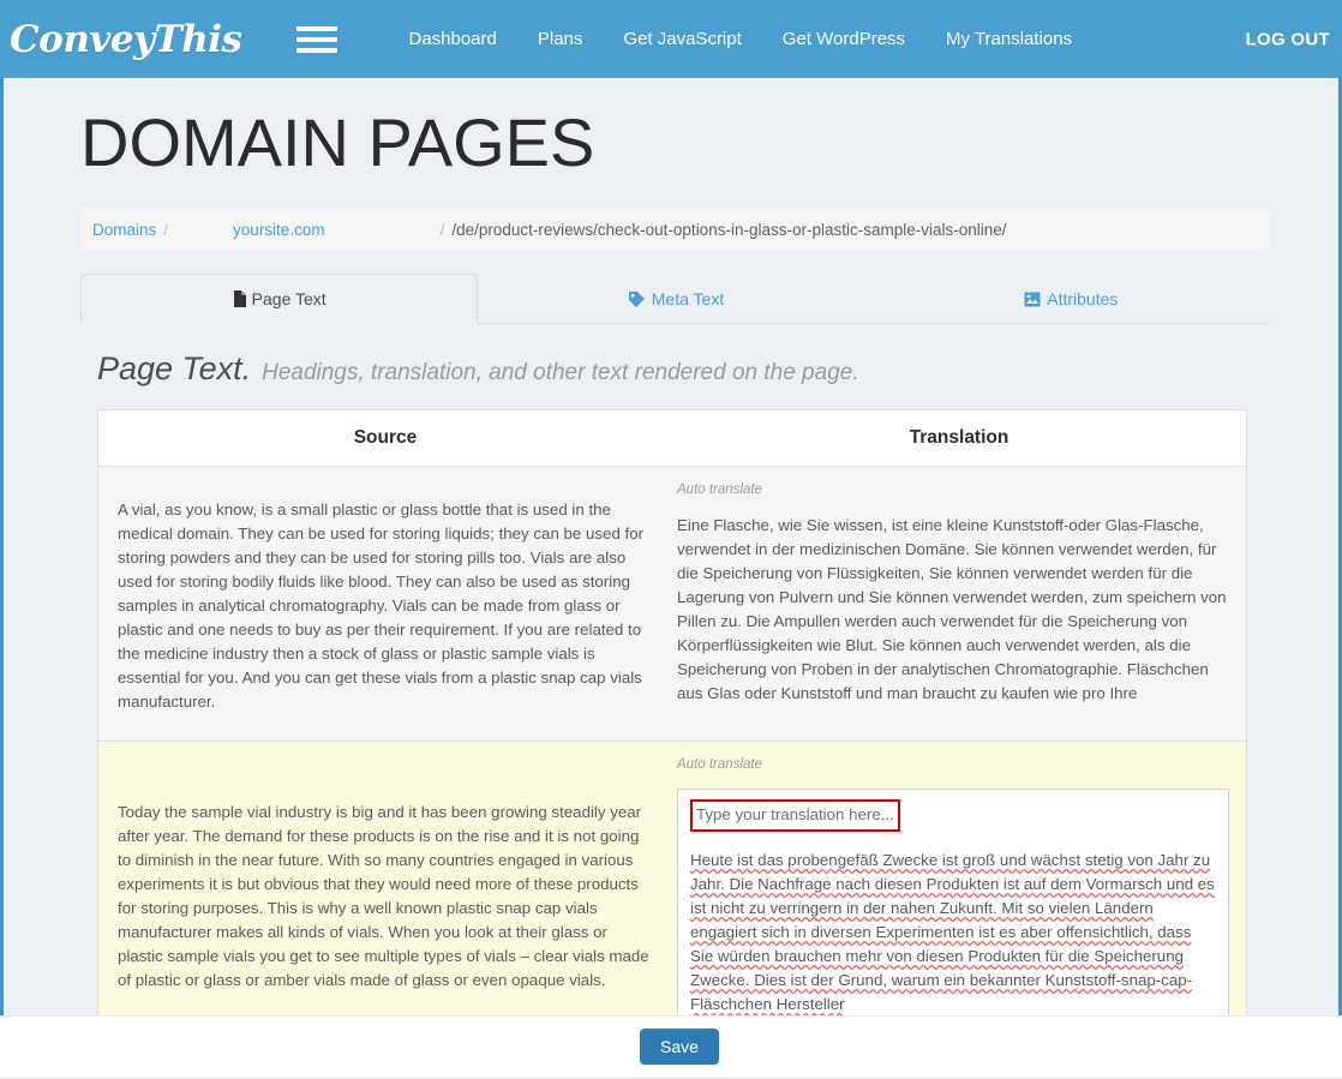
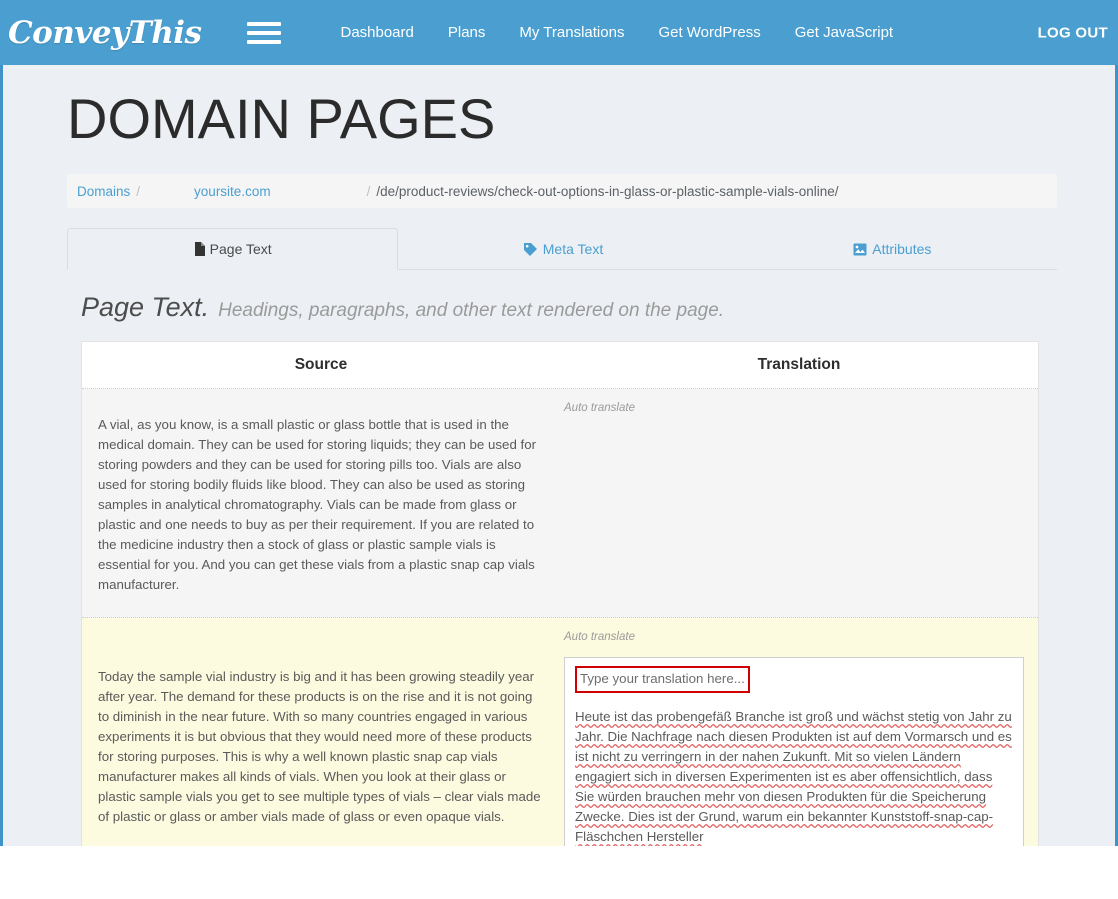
  ConveyThis
  Dashboard
  Plans
- Get JavaScript
+ My Translations
  Get WordPress
- My Translations
+ Get JavaScript
  LOG OUT
  DOMAIN PAGES
  Domains
  /
  yoursite.com
  /
  /de/product-reviews/check-out-options-in-glass-or-plastic-sample-vials-online/
  Page Text
  Meta Text
  Attributes
  Page Text.
- Headings, translation, and other text rendered on the page.
+ Headings, paragraphs, and other text rendered on the page.
  Source
  Translation
  A vial, as you know, is a small plastic or glass bottle that is used in the medical domain. They can be used for storing liquids; they can be used for storing powders and they can be used for storing pills too. Vials are also used for storing bodily fluids like blood. They can also be used as storing samples in analytical chromatography. Vials can be made from glass or plastic and one needs to buy as per their requirement. If you are related to the medicine industry then a stock of glass or plastic sample vials is essential for you. And you can get these vials from a plastic snap cap vials manufacturer.
  Auto translate
- Eine Flasche, wie Sie wissen, ist eine kleine Kunststoff-oder Glas-Flasche, verwendet in der medizinischen Domäne. Sie können verwendet werden, für die Speicherung von Flüssigkeiten, Sie können verwendet werden für die Lagerung von Pulvern und Sie können verwendet werden, zum speichern von Pillen zu. Die Ampullen werden auch verwendet für die Speicherung von Körperflüssigkeiten wie Blut. Sie können auch verwendet werden, als die Speicherung von Proben in der analytischen Chromatographie. Fläschchen aus Glas oder Kunststoff und man braucht zu kaufen wie pro Ihre
  Today the sample vial industry is big and it has been growing steadily year after year. The demand for these products is on the rise and it is not going to diminish in the near future. With so many countries engaged in various experiments it is but obvious that they would need more of these products for storing purposes. This is why a well known plastic snap cap vials manufacturer makes all kinds of vials. When you look at their glass or plastic sample vials you get to see multiple types of vials – clear vials made of plastic or glass or amber vials made of glass or even opaque vials.
  Auto translate
  Type your translation here...
- Heute ist das probengefäß Zwecke ist groß und wächst stetig von Jahr zu Jahr. Die Nachfrage nach diesen Produkten ist auf dem Vormarsch und es ist nicht zu verringern in der nahen Zukunft. Mit so vielen Ländern engagiert sich in diversen Experimenten ist es aber offensichtlich, dass Sie würden brauchen mehr von diesen Produkten für die Speicherung Zwecke. Dies ist der Grund, warum ein bekannter Kunststoff-snap-cap-Fläschchen Hersteller
+ Heute ist das probengefäß Branche ist groß und wächst stetig von Jahr zu Jahr. Die Nachfrage nach diesen Produkten ist auf dem Vormarsch und es ist nicht zu verringern in der nahen Zukunft. Mit so vielen Ländern engagiert sich in diversen Experimenten ist es aber offensichtlich, dass Sie würden brauchen mehr von diesen Produkten für die Speicherung Zwecke. Dies ist der Grund, warum ein bekannter Kunststoff-snap-cap-Fläschchen Hersteller
- Save
